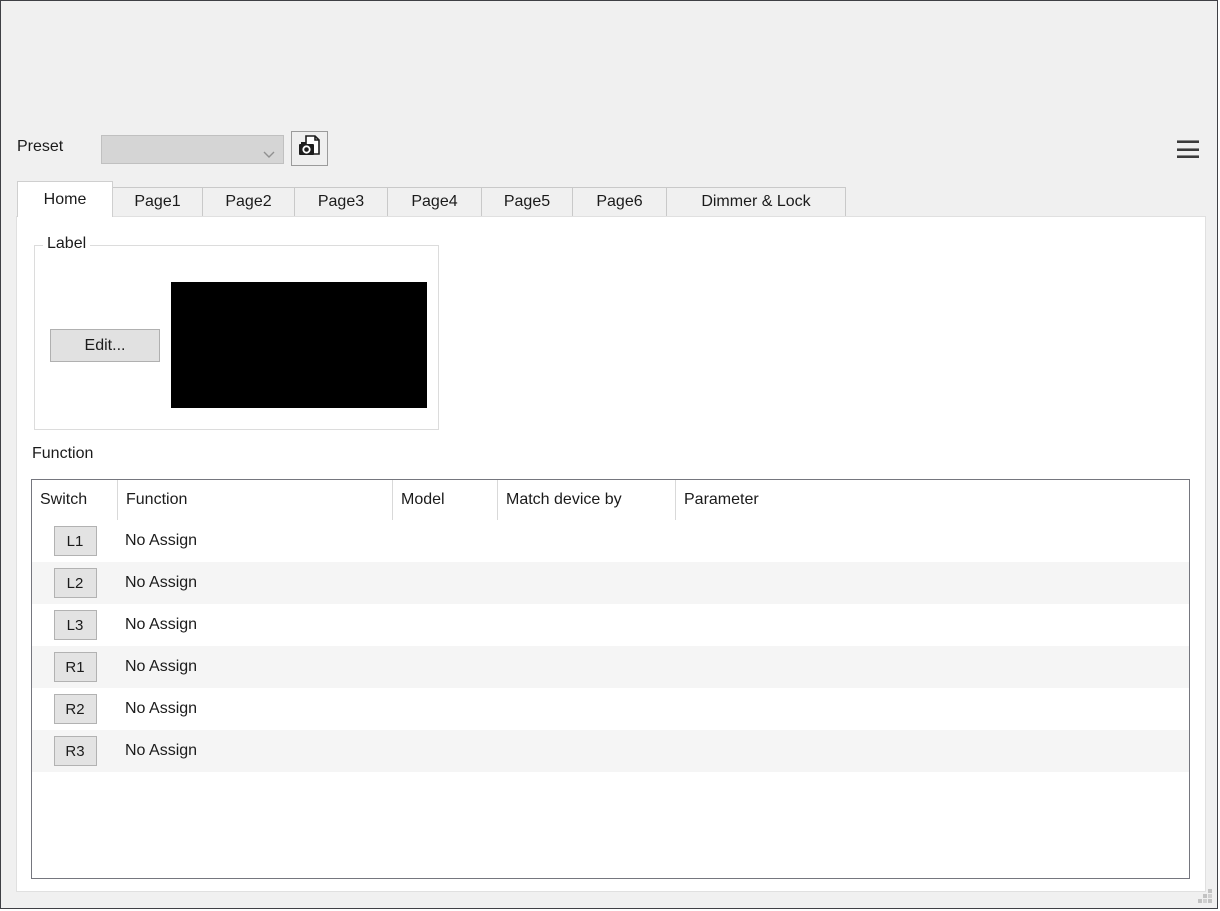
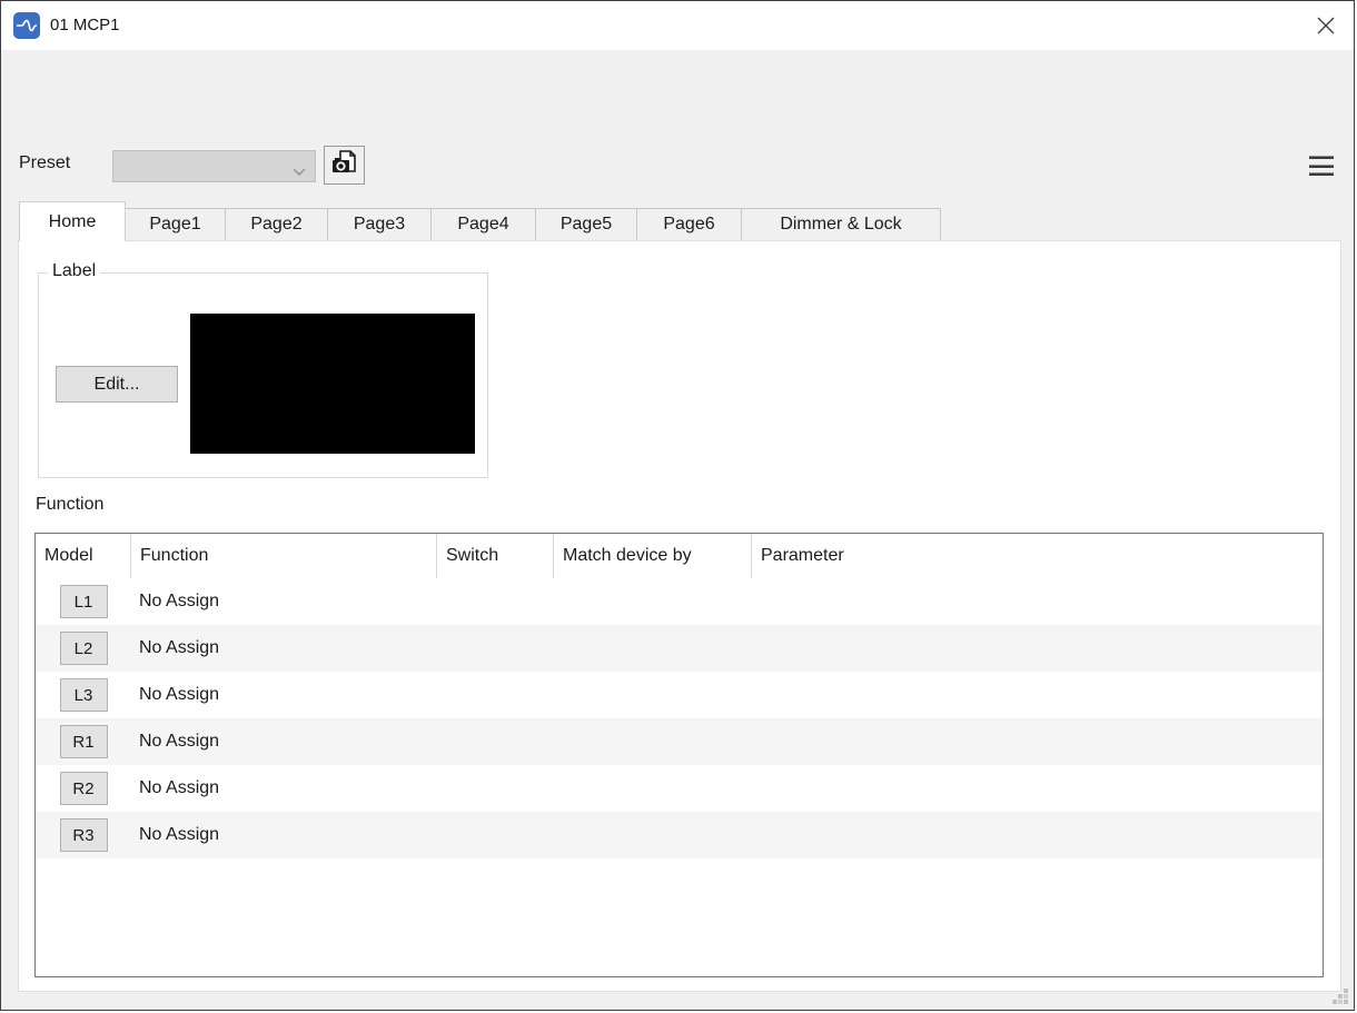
+ 01 MCP1
  Preset
  Home
  Page1
  Page2
  Page3
  Page4
  Page5
  Page6
  Dimmer & Lock
  Label
  Edit...
  Function
- Switch
+ Model
  Function
- Model
+ Switch
  Match device by
  Parameter
  L1
  No Assign
  L2
  No Assign
  L3
  No Assign
  R1
  No Assign
  R2
  No Assign
  R3
  No Assign
